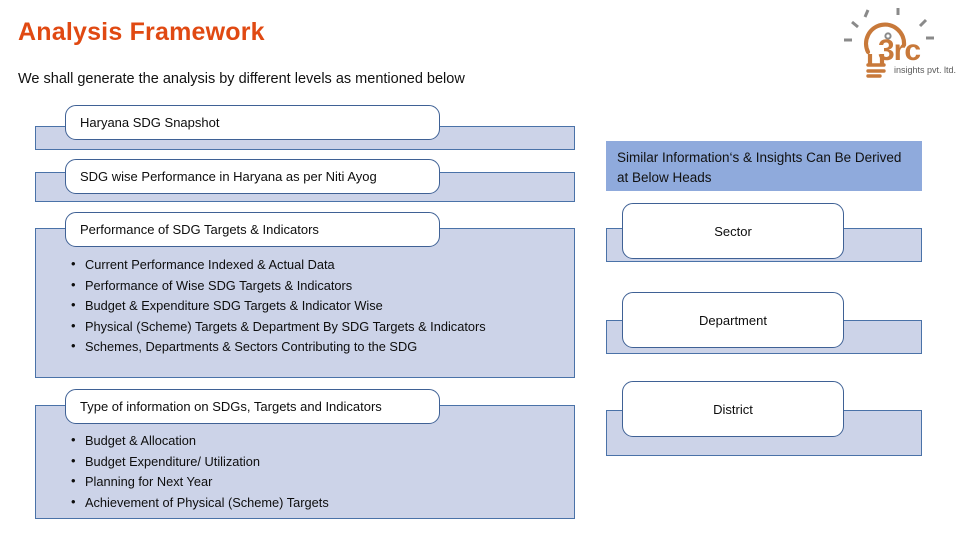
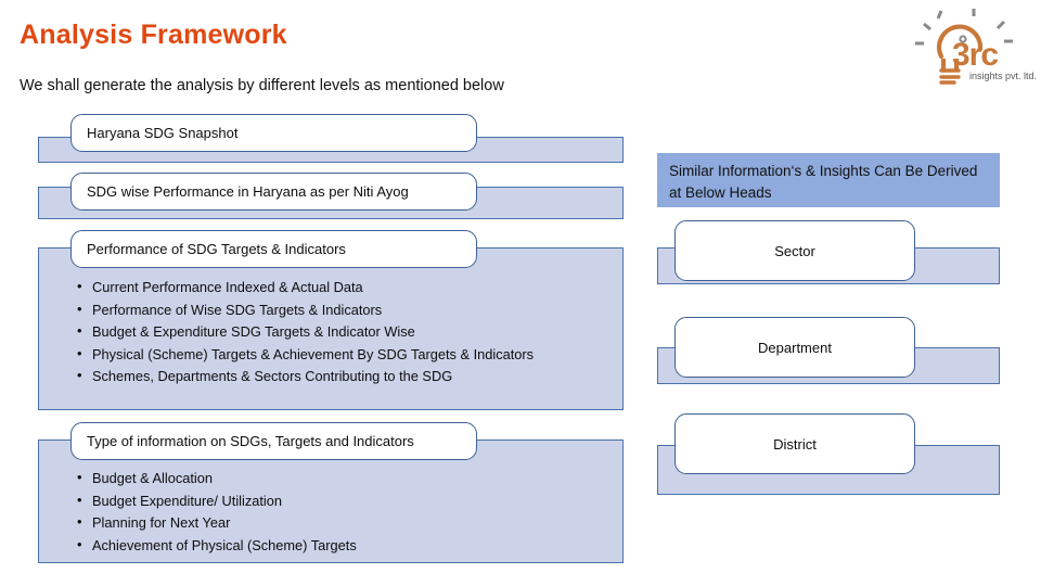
  Analysis Framework
  We shall generate the analysis by different levels as mentioned below
  3rc
  insights pvt. ltd.
  Haryana SDG Snapshot
  SDG wise Performance in Haryana as per Niti Ayog
  Performance of SDG Targets & Indicators
  Current Performance Indexed & Actual Data
  Performance of Wise SDG Targets & Indicators
  Budget & Expenditure SDG Targets & Indicator Wise
- Physical (Scheme) Targets & Department By SDG Targets & Indicators
+ Physical (Scheme) Targets & Achievement By SDG Targets & Indicators
  Schemes, Departments & Sectors Contributing to the SDG
  Type of information on SDGs, Targets and Indicators
  Budget & Allocation
  Budget Expenditure/ Utilization
  Planning for Next Year
  Achievement of Physical (Scheme) Targets
  Similar Information‘s & Insights Can Be Derived at Below Heads
  Sector
  Department
  District
